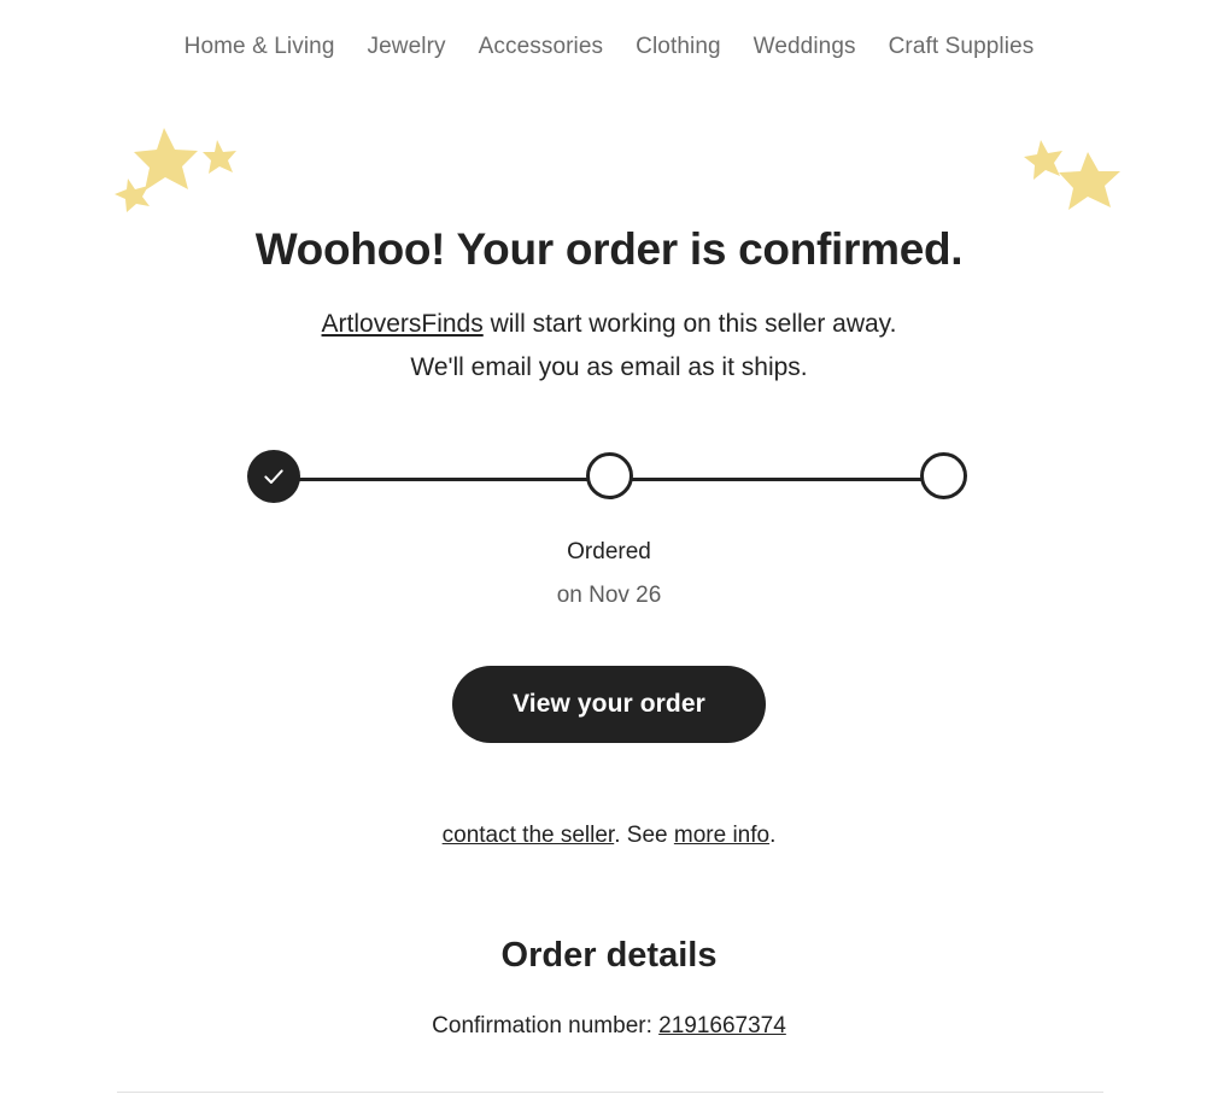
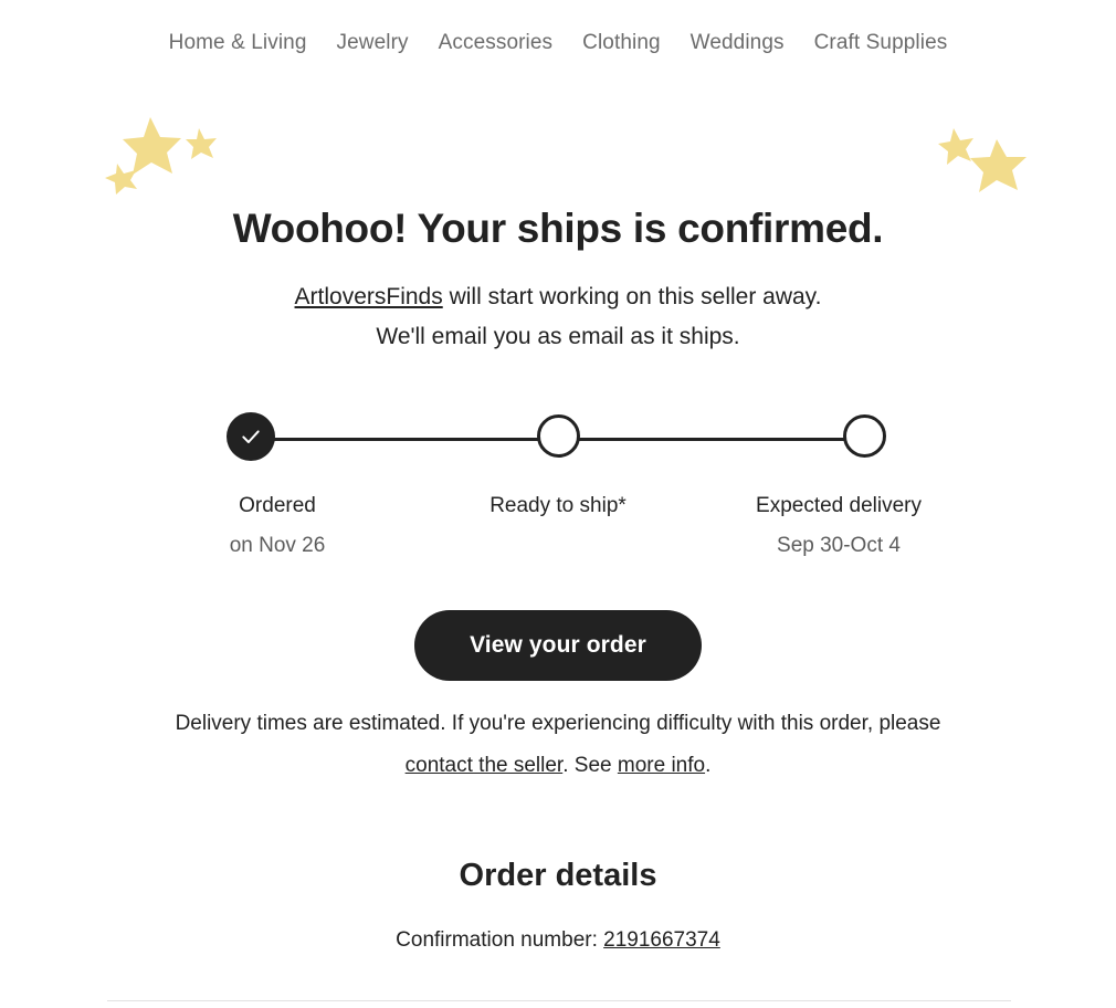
  Home & Living
  Jewelry
  Accessories
  Clothing
  Weddings
  Craft Supplies
- Woohoo! Your order is confirmed.
+ Woohoo! Your ships is confirmed.
  ArtloversFinds will start working on this seller away.
  We'll email you as email as it ships.
  Ordered
  on Nov 26
+ Ready to ship*
+ Expected delivery
+ Sep 30-Oct 4
  View your order
+ Delivery times are estimated. If you're experiencing difficulty with this order, please
  contact the seller. See more info.
  Order details
  Confirmation number: 2191667374
